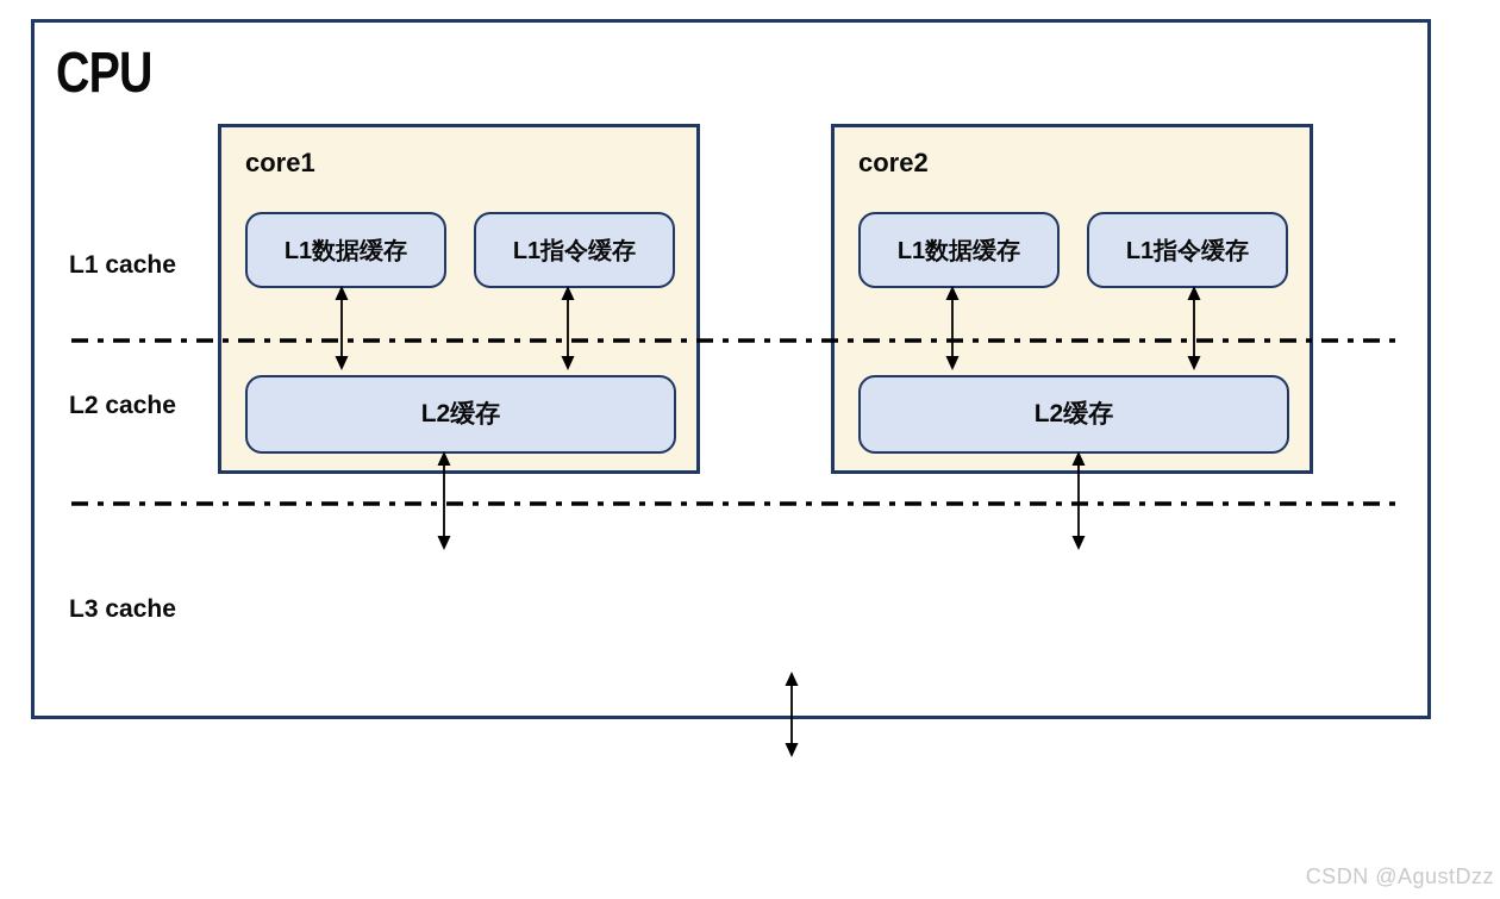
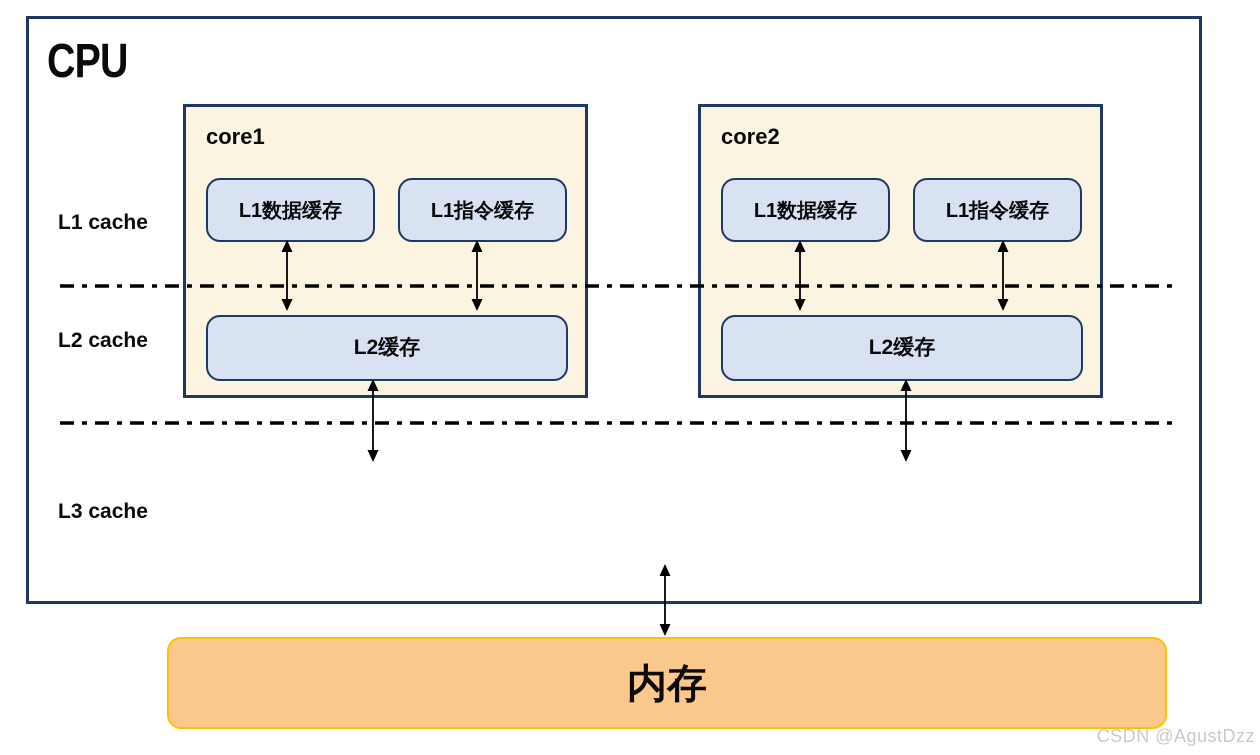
  CPU
  L1 cache
  L2 cache
  L3 cache
  core1
  L1数据缓存
  L1指令缓存
  L2缓存
  core2
  L1数据缓存
  L1指令缓存
  L2缓存
+ 内存
  CSDN @AgustDzz
